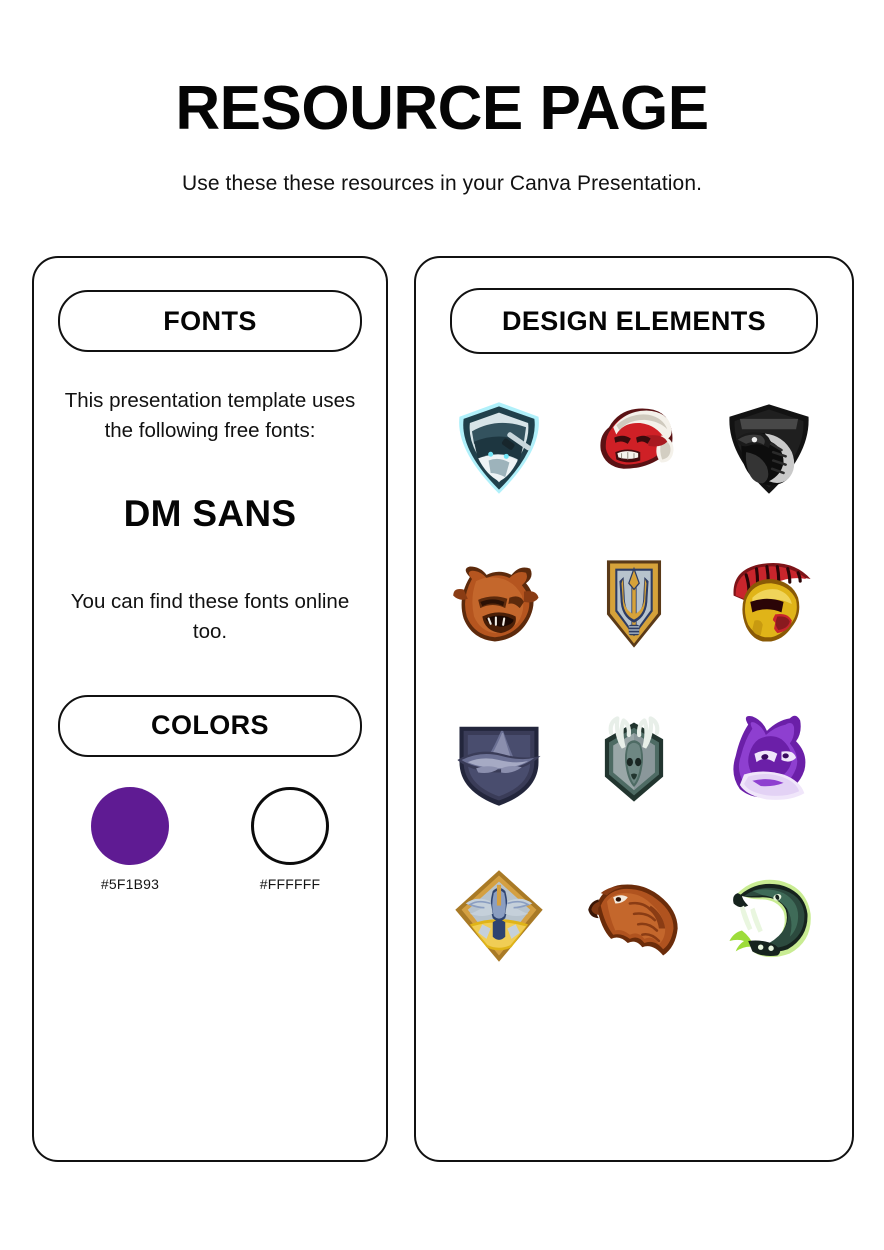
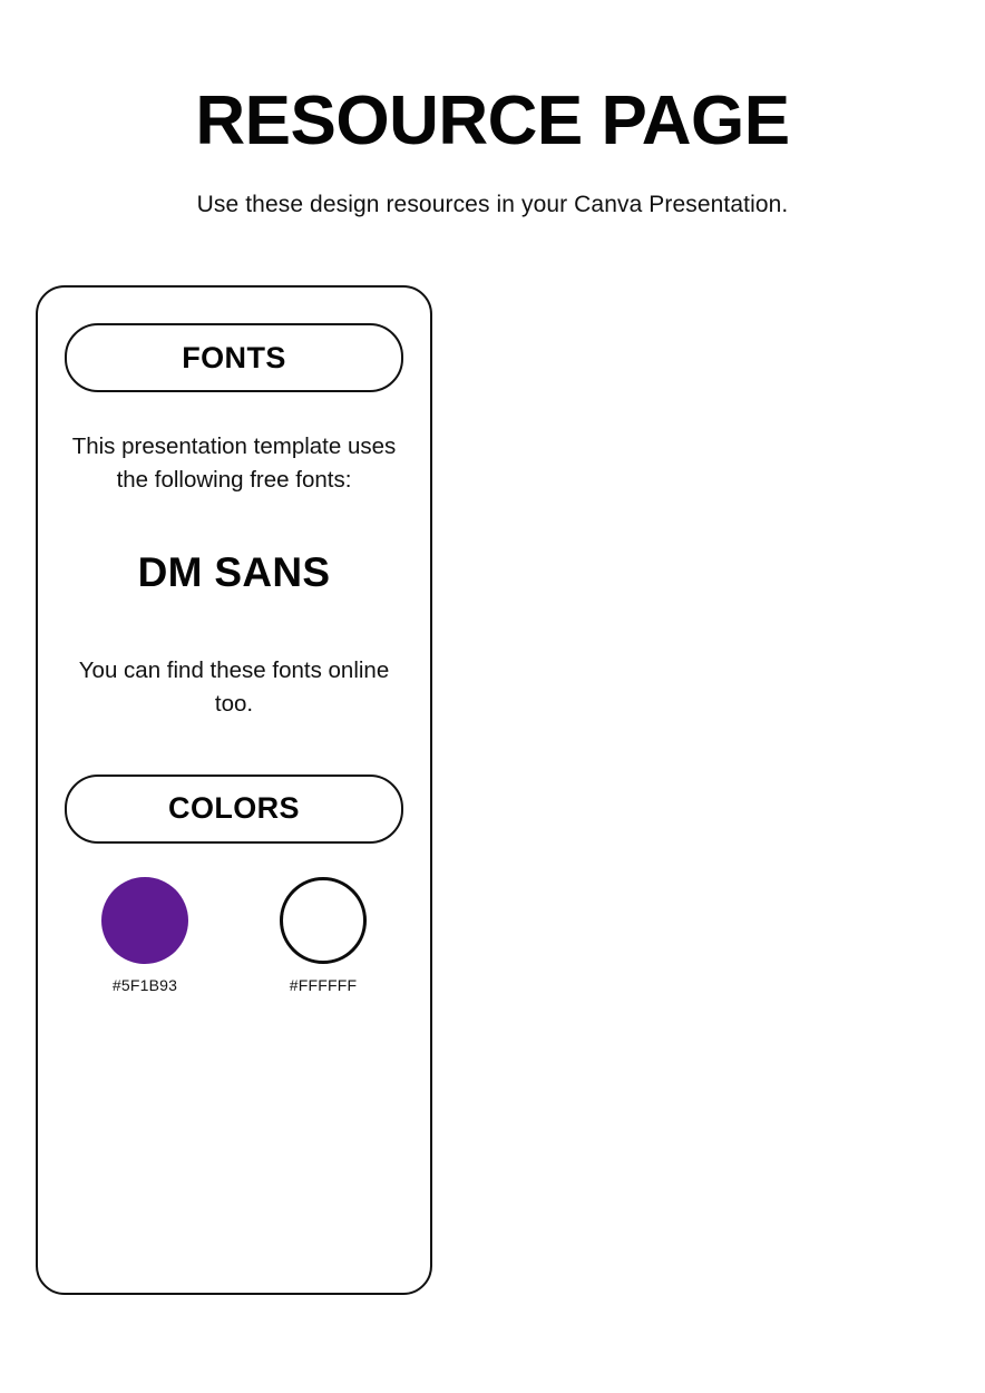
  RESOURCE PAGE
- Use these these resources in your Canva Presentation.
+ Use these design resources in your Canva Presentation.
  FONTS
  This presentation template uses the following free fonts:
  DM SANS
  You can find these fonts online too.
  COLORS
  #5F1B93
  #FFFFFF
- DESIGN ELEMENTS
